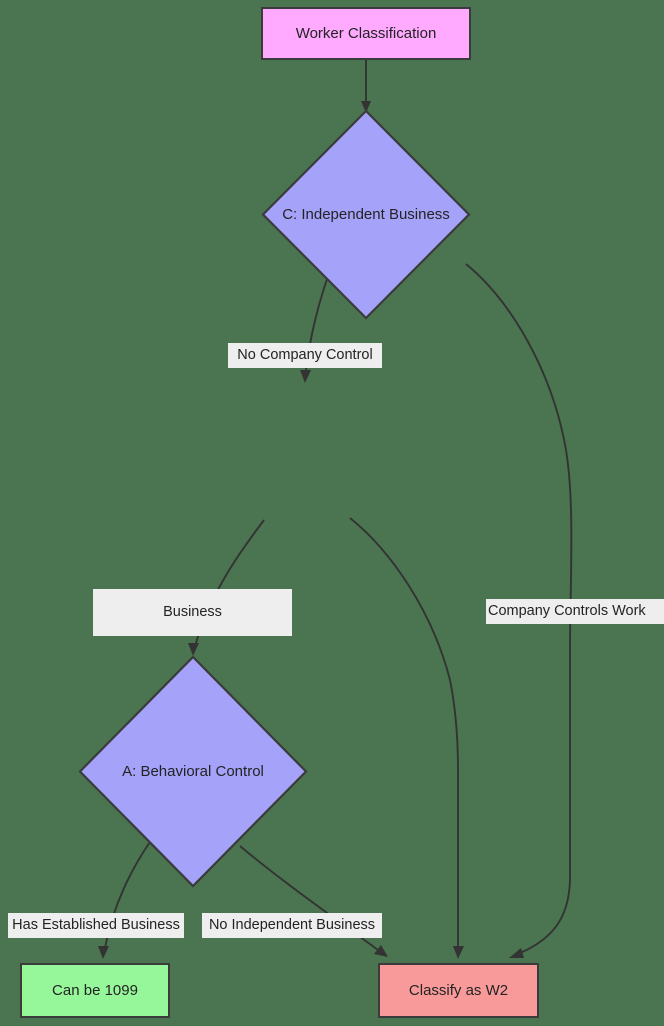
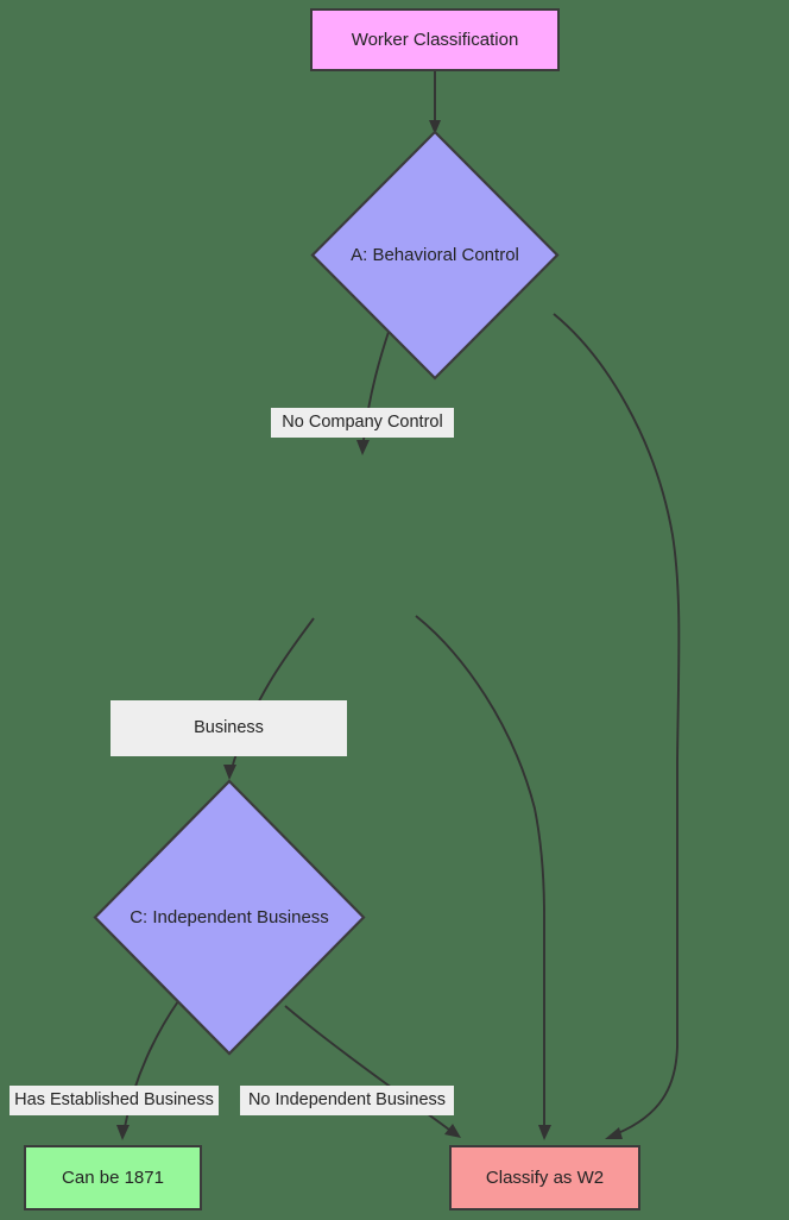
  Worker Classification
- C: Independent Business
+ A: Behavioral Control
  No Company Control
- Company Controls Work
  Business
- A: Behavioral Control
+ C: Independent Business
  Has Established Business
  No Independent Business
- Can be 1099
+ Can be 1871
  Classify as W2
